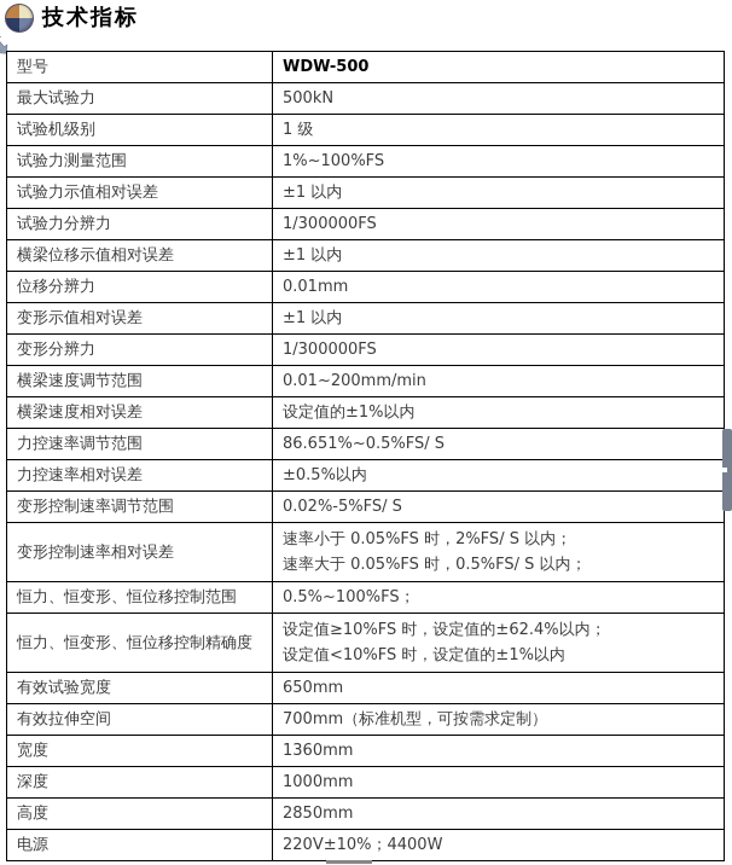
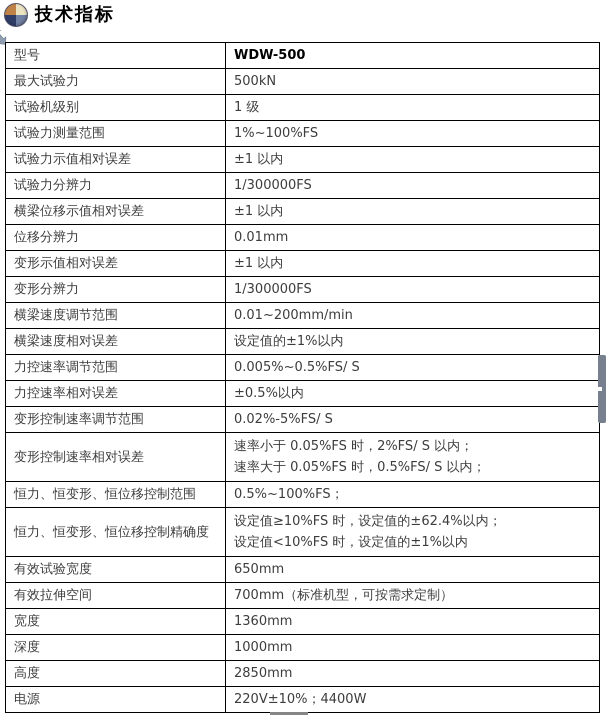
  技术指标
  型号	WDW-500
  最大试验力	500kN
  试验机级别	1 级
  试验力测量范围	1%~100%FS
  试验力示值相对误差	±1 以内
  试验力分辨力	1/300000FS
  横梁位移示值相对误差	±1 以内
  位移分辨力	0.01mm
  变形示值相对误差	±1 以内
  变形分辨力	1/300000FS
  横梁速度调节范围	0.01~200mm/min
  横梁速度相对误差	设定值的±1%以内
- 力控速率调节范围	86.651%~0.5%FS/ S
+ 力控速率调节范围	0.005%~0.5%FS/ S
  力控速率相对误差	±0.5%以内
  变形控制速率调节范围	0.02%-5%FS/ S
  变形控制速率相对误差	速率小于 0.05%FS 时，2%FS/ S 以内；速率大于 0.05%FS 时，0.5%FS/ S 以内；
  恒力、恒变形、恒位移控制范围	0.5%~100%FS；
  恒力、恒变形、恒位移控制精确度	设定值≥10%FS 时，设定值的±62.4%以内；设定值<10%FS 时，设定值的±1%以内
  有效试验宽度	650mm
  有效拉伸空间	700mm（标准机型，可按需求定制）
  宽度	1360mm
  深度	1000mm
  高度	2850mm
  电源	220V±10%；4400W
